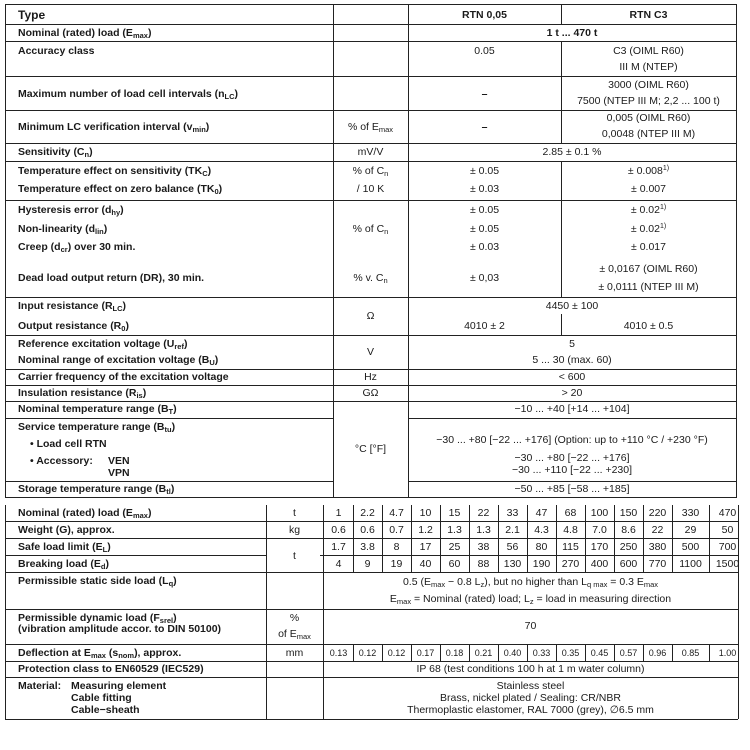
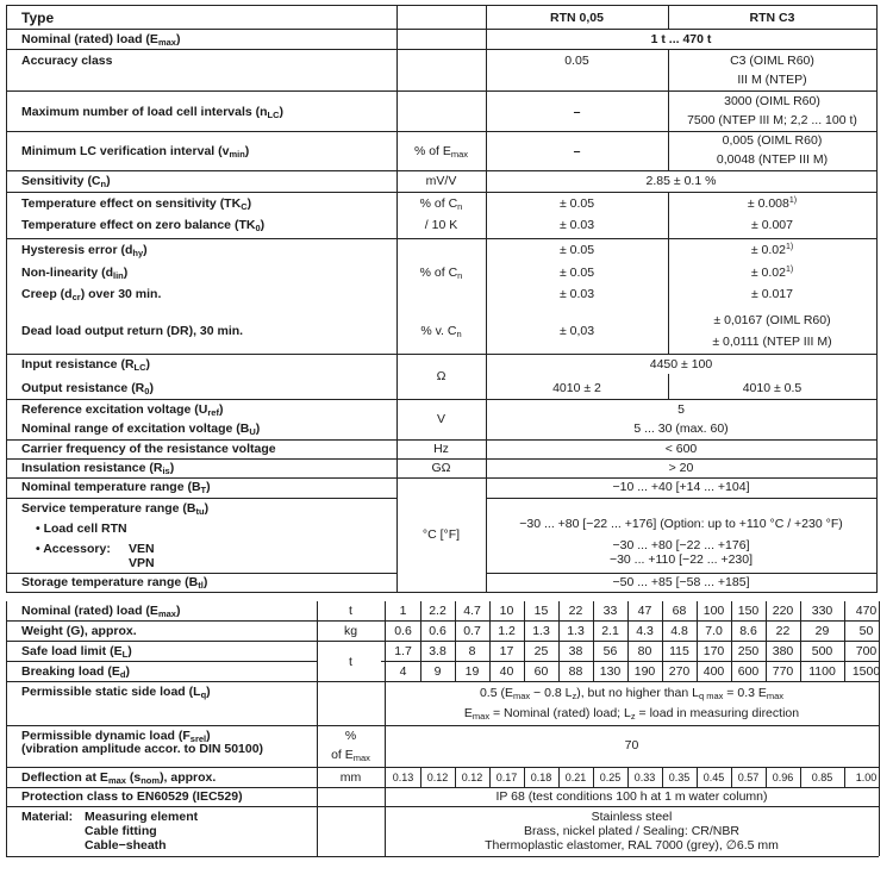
  Type
  RTN 0,05
  RTN C3
  Nominal (rated) load (Emax)
  1 t ... 470 t
  Accuracy class
  0.05
  C3 (OIML R60)
  III M (NTEP)
  Maximum number of load cell intervals (nLC)
  –
  3000 (OIML R60)
  7500 (NTEP III M; 2,2 ... 100 t)
  Minimum LC verification interval (vmin)
  % of Emax
  –
  0,005 (OIML R60)
  0,0048 (NTEP III M)
  Sensitivity (Cn)
  mV/V
  2.85 ± 0.1 %
  Temperature effect on sensitivity (TKC)
  Temperature effect on zero balance (TK0)
  % of Cn
  / 10 K
  ± 0.05
  ± 0.008
  ± 0.03
  ± 0.007
  Hysteresis error (dhy)
  Non-linearity (dlin)
  Creep (dcr) over 30 min.
  Dead load output return (DR), 30 min.
  % of Cn
  % v. Cn
  ± 0.05
  ± 0.02
  ± 0.05
  ± 0.02
  ± 0.03
  ± 0.017
  ± 0,03
  ± 0,0167 (OIML R60)
  ± 0,0111 (NTEP III M)
  Input resistance (RLC)
  Output resistance (R0)
  Ω
  4450 ± 100
  4010 ± 2
  4010 ± 0.5
  Reference excitation voltage (Uref)
  Nominal range of excitation voltage (BU)
  V
  5
  5 ... 30 (max. 60)
- Carrier frequency of the excitation voltage
+ Carrier frequency of the resistance voltage
  Hz
  < 600
  Insulation resistance (Ris)
  GΩ
  > 20
  Nominal temperature range (BT)
  −10 ... +40 [+14 ... +104]
  Service temperature range (Btu)
  • Load cell RTN
  • Accessory:
  VEN
  VPN
  °C [°F]
  −30 ... +80 [−22 ... +176] (Option: up to +110 °C / +230 °F)
  −30 ... +80 [−22 ... +176]
  −30 ... +110 [−22 ... +230]
  Storage temperature range (Btl)
  −50 ... +85 [−58 ... +185]
  Nominal (rated) load (Emax)
  t
  1
  2.2
  4.7
  10
  15
  22
  33
  47
  68
  100
  150
  220
  330
  470
  Weight (G), approx.
  kg
  0.6
  0.6
  0.7
  1.2
  1.3
  1.3
  2.1
  4.3
  4.8
  7.0
  8.6
  22
  29
  50
  Safe load limit (EL)
  1.7
  3.8
  8
  17
  25
  38
  56
  80
  115
  170
  250
  380
  500
  700
  Breaking load (Ed)
  t
  4
  9
  19
  40
  60
  88
  130
  190
  270
  400
  600
  770
  1100
  1500
  Permissible static side load (Lq)
  0.5 (Emax − 0.8 Lz), but no higher than Lq max = 0.3 Emax
  Emax = Nominal (rated) load; Lz = load in measuring direction
  Permissible dynamic load (Fsrel)
  (vibration amplitude accor. to DIN 50100)
  %
  of Emax
  70
  Deflection at Emax (snom), approx.
  mm
  0.13
  0.12
  0.12
  0.17
  0.18
  0.21
- 0.40
+ 0.25
  0.33
  0.35
  0.45
  0.57
  0.96
  0.85
  1.00
  Protection class to EN60529 (IEC529)
  IP 68 (test conditions 100 h at 1 m water column)
  Material:
  Measuring element
  Cable fitting
  Cable−sheath
  Stainless steel
  Brass, nickel plated / Sealing: CR/NBR
  Thermoplastic elastomer, RAL 7000 (grey), ∅6.5 mm
